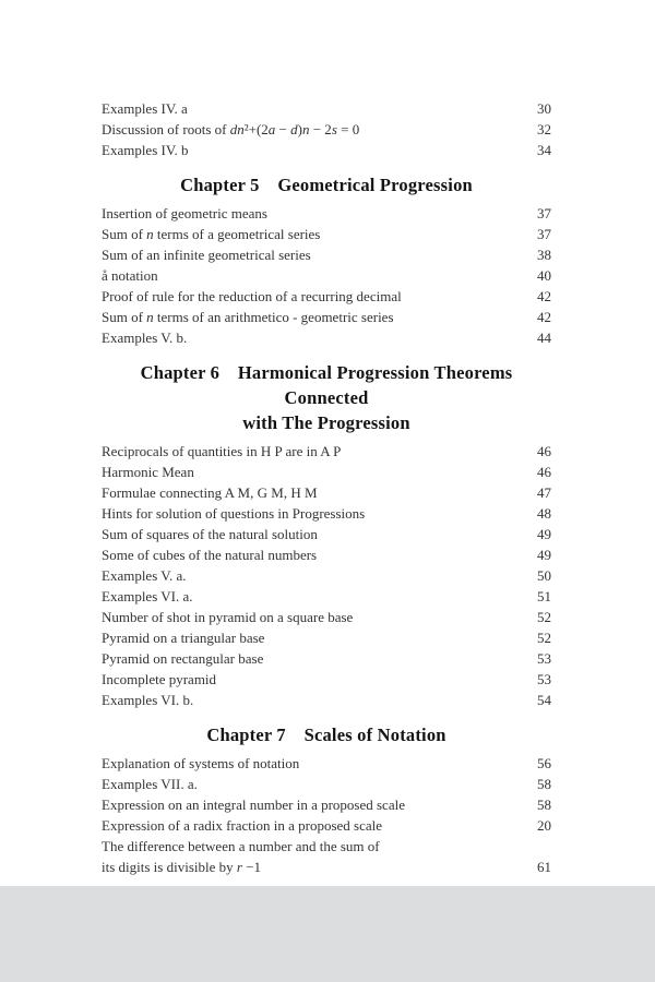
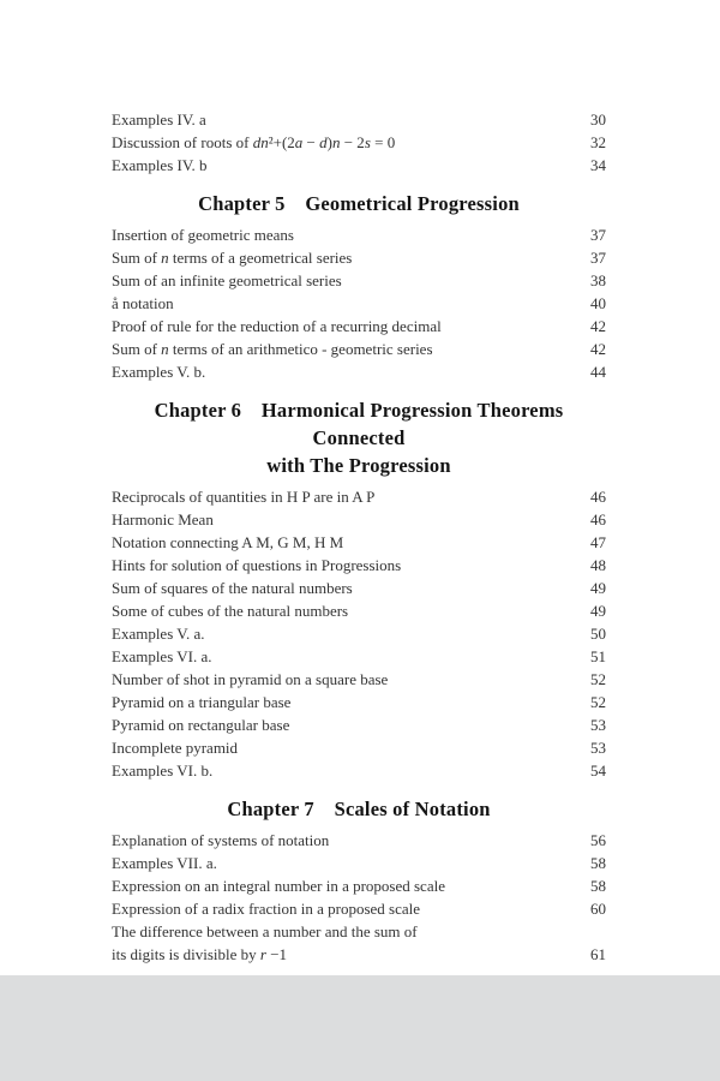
  Examples IV. a
  30
  Discussion of roots of dn²+(2a − d)n − 2s = 0
  32
  Examples IV. b
  34
  Chapter 5 Geometrical Progression
  Insertion of geometric means
  37
  Sum of n terms of a geometrical series
  37
  Sum of an infinite geometrical series
  38
  å notation
  40
  Proof of rule for the reduction of a recurring decimal
  42
  Sum of n terms of an arithmetico - geometric series
  42
  Examples V. b.
  44
  Chapter 6 Harmonical Progression Theorems Connected
  with The Progression
  Reciprocals of quantities in H P are in A P
  46
  Harmonic Mean
  46
- Formulae connecting A M, G M, H M
+ Notation connecting A M, G M, H M
  47
  Hints for solution of questions in Progressions
  48
- Sum of squares of the natural solution
+ Sum of squares of the natural numbers
  49
  Some of cubes of the natural numbers
  49
  Examples V. a.
  50
  Examples VI. a.
  51
  Number of shot in pyramid on a square base
  52
  Pyramid on a triangular base
  52
  Pyramid on rectangular base
  53
  Incomplete pyramid
  53
  Examples VI. b.
  54
  Chapter 7 Scales of Notation
  Explanation of systems of notation
  56
  Examples VII. a.
  58
  Expression on an integral number in a proposed scale
  58
  Expression of a radix fraction in a proposed scale
- 20
+ 60
  The difference between a number and the sum of
  its digits is divisible by r −1
  61
